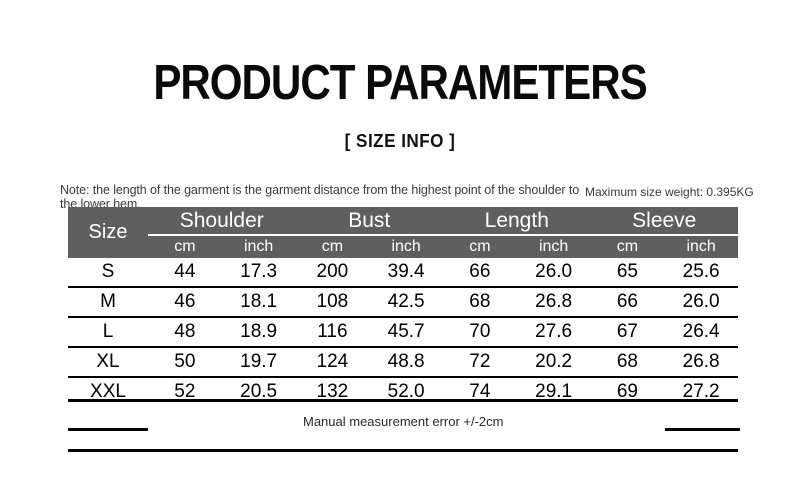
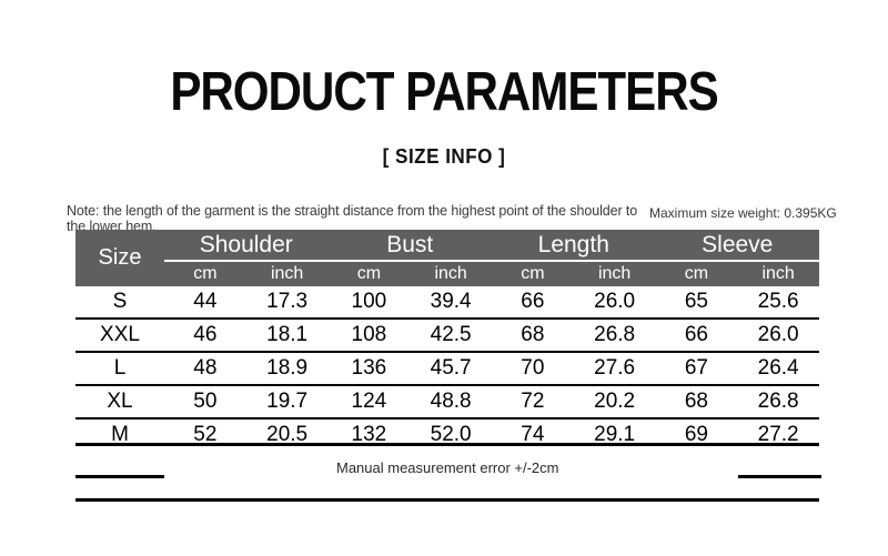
  PRODUCT PARAMETERS
  [ SIZE INFO ]
- Note: the length of the garment is the garment distance from the highest point of the shoulder to the lower hem.
+ Note: the length of the garment is the straight distance from the highest point of the shoulder to the lower hem.
  Maximum size weight: 0.395KG
  Size	Shoulder	Bust	Length	Sleeve
  cm	inch	cm	inch	cm	inch	cm	inch
- S	44	17.3	200	39.4	66	26.0	65	25.6
+ S	44	17.3	100	39.4	66	26.0	65	25.6
- M	46	18.1	108	42.5	68	26.8	66	26.0
+ XXL	46	18.1	108	42.5	68	26.8	66	26.0
- L	48	18.9	116	45.7	70	27.6	67	26.4
+ L	48	18.9	136	45.7	70	27.6	67	26.4
  XL	50	19.7	124	48.8	72	20.2	68	26.8
- XXL	52	20.5	132	52.0	74	29.1	69	27.2
+ M	52	20.5	132	52.0	74	29.1	69	27.2
  Manual measurement error +/-2cm
